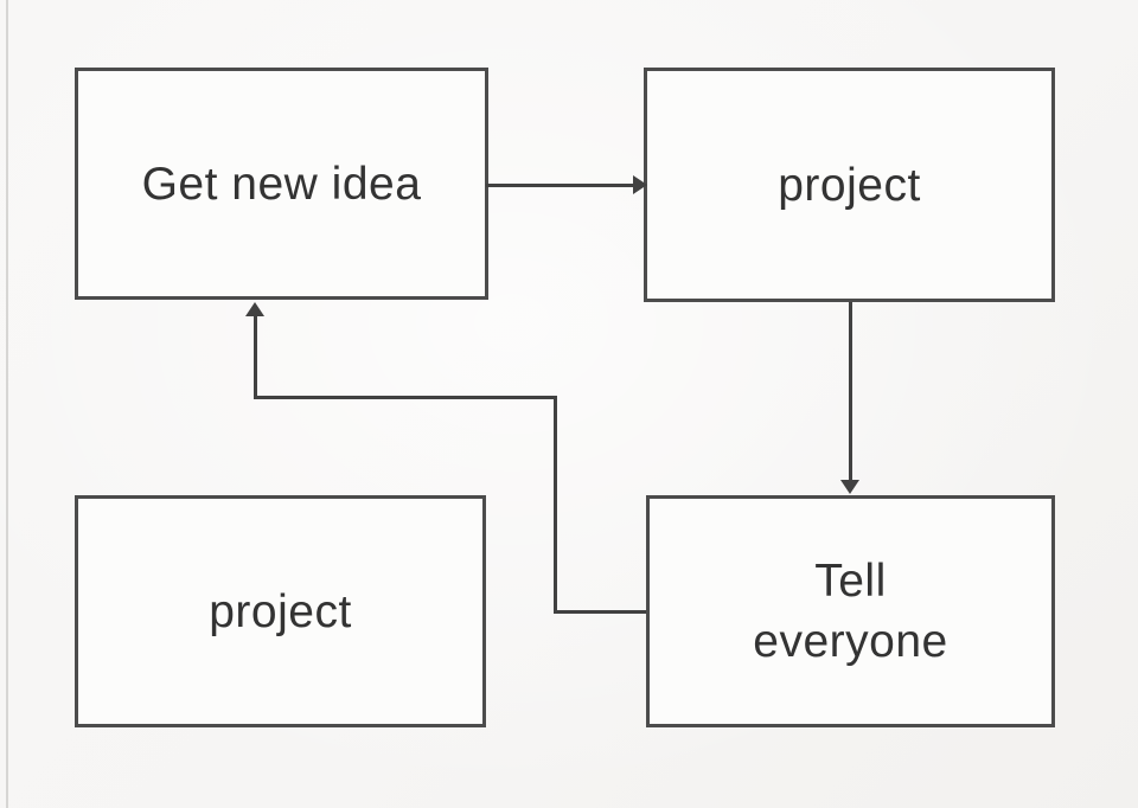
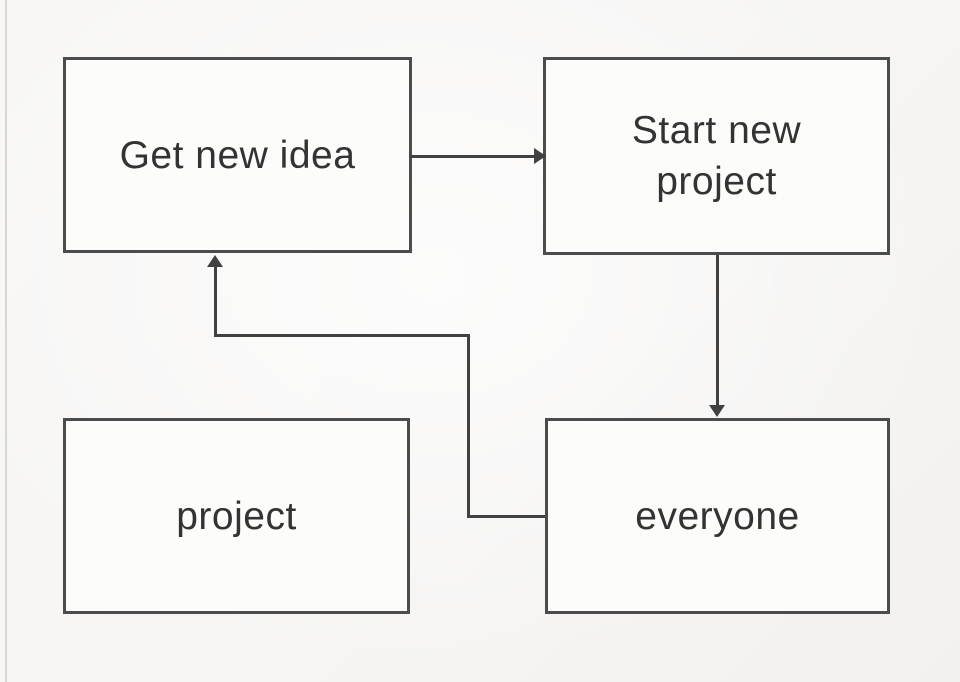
  Get new idea
+ Start new
  project
- Tell
  everyone
  project
